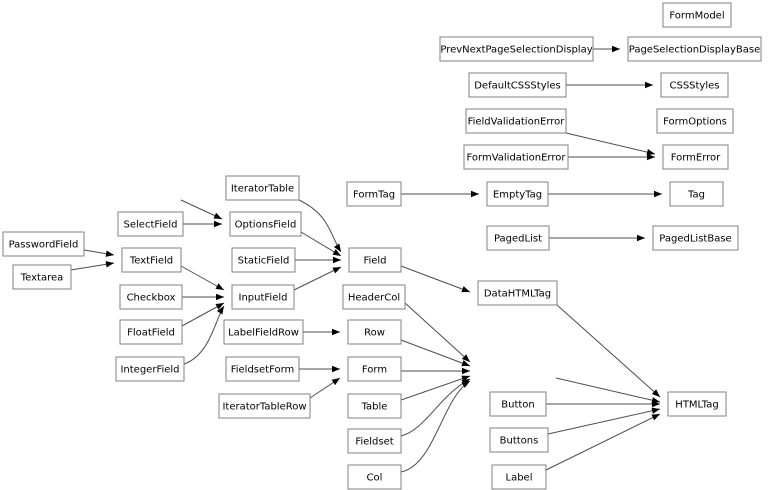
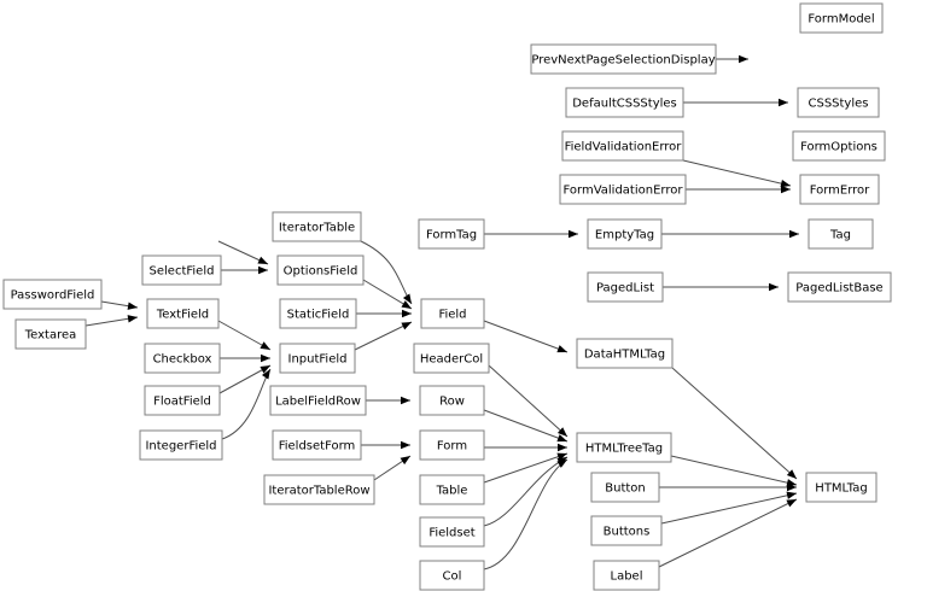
  FormModel
  PrevNextPageSelectionDisplay
- PageSelectionDisplayBase
  DefaultCSSStyles
  CSSStyles
  FieldValidationError
  FormOptions
  FormValidationError
  FormError
  IteratorTable
  FormTag
  EmptyTag
  Tag
  SelectField
  OptionsField
  PasswordField
  PagedList
  PagedListBase
  TextField
  StaticField
  Field
  Textarea
  Checkbox
  InputField
  HeaderCol
  DataHTMLTag
  FloatField
  LabelFieldRow
  Row
  IntegerField
  FieldsetForm
  Form
+ HTMLTreeTag
  HTMLTag
  IteratorTableRow
  Table
  Button
  Fieldset
  Buttons
  Col
  Label
